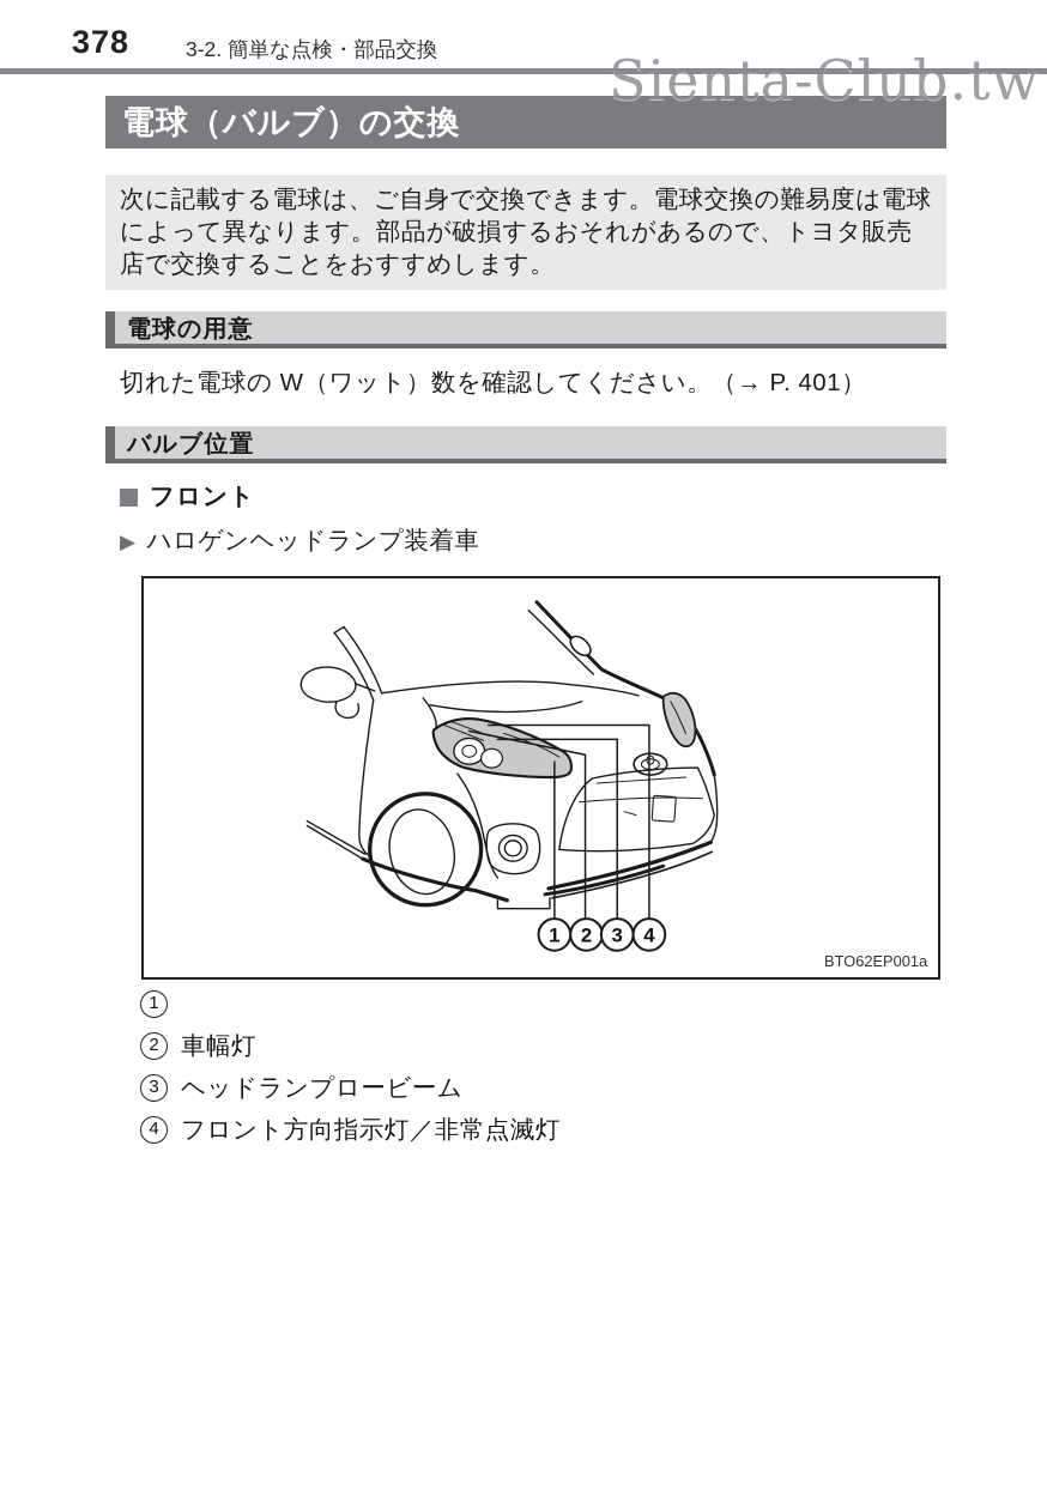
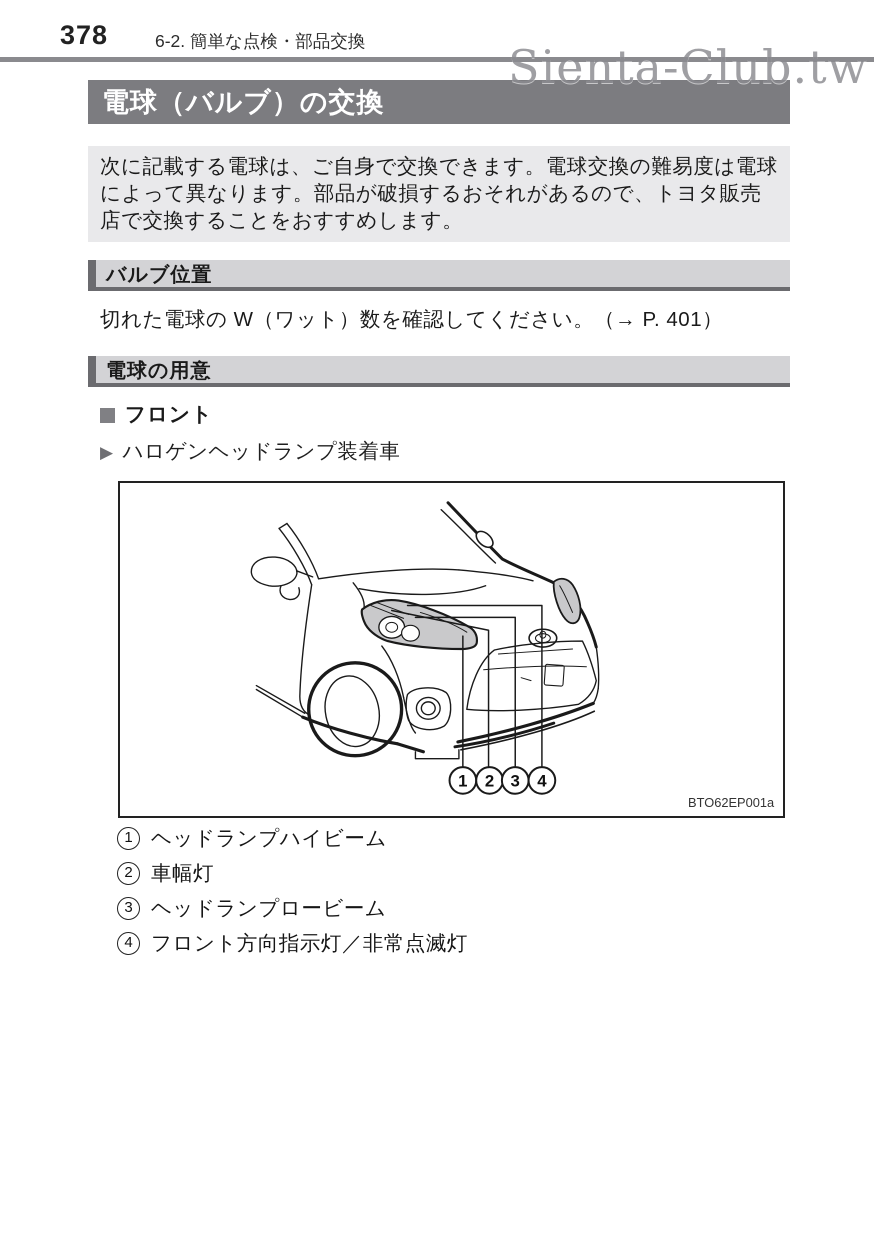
  378
- 3-2. 簡単な点検・部品交換
+ 6-2. 簡単な点検・部品交換
  Sienta-Club.tw
  電球（バルブ）の交換
  次に記載する電球は、ご自身で交換できます。電球交換の難易度は電球によって異なります。部品が破損するおそれがあるので、トヨタ販売店で交換することをおすすめします。
- 電球の用意
+ バルブ位置
  切れた電球の W（ワット）数を確認してください。（→ P. 401）
- バルブ位置
+ 電球の用意
  フロント
  ▶
  ハロゲンヘッドランプ装着車
  1
  2
  3
  4
  BTO62EP001a
  1
+ ヘッドランプハイビーム
  2
  車幅灯
  3
  ヘッドランプロービーム
  4
  フロント方向指示灯／非常点滅灯
